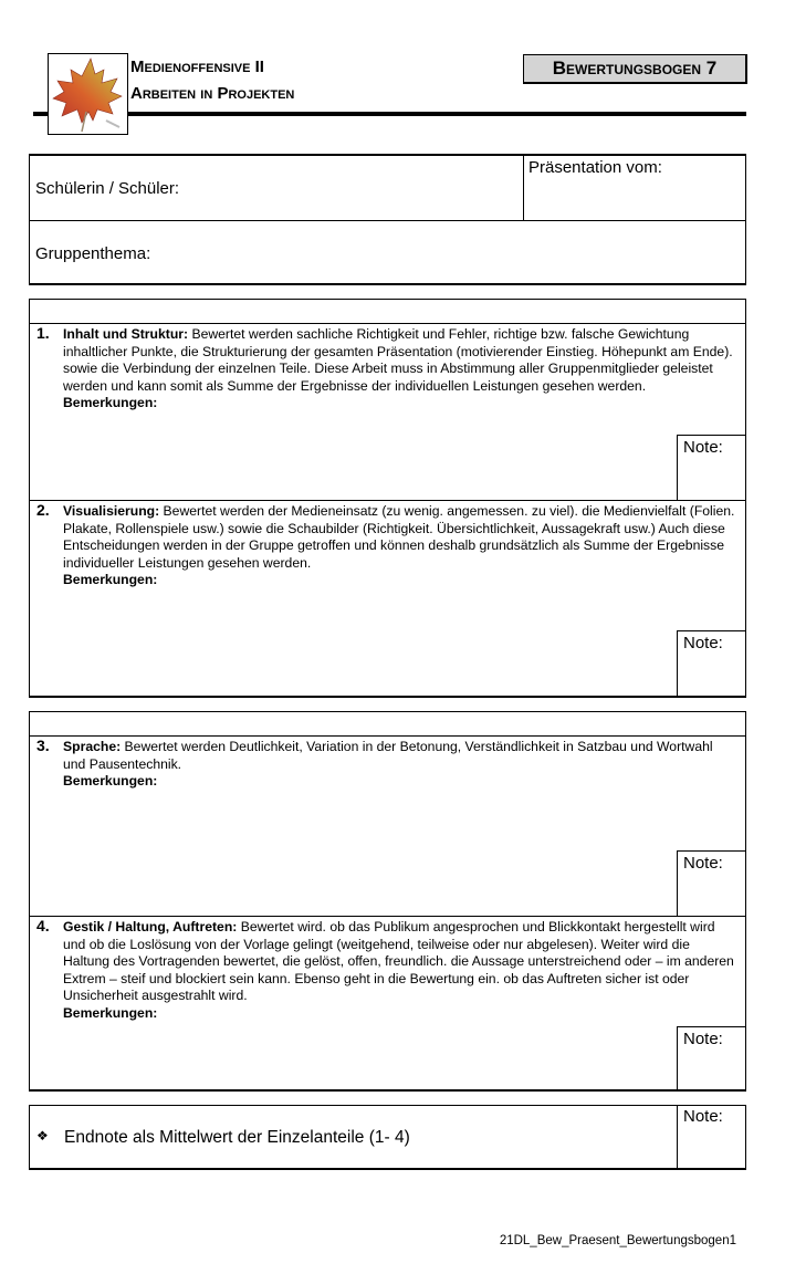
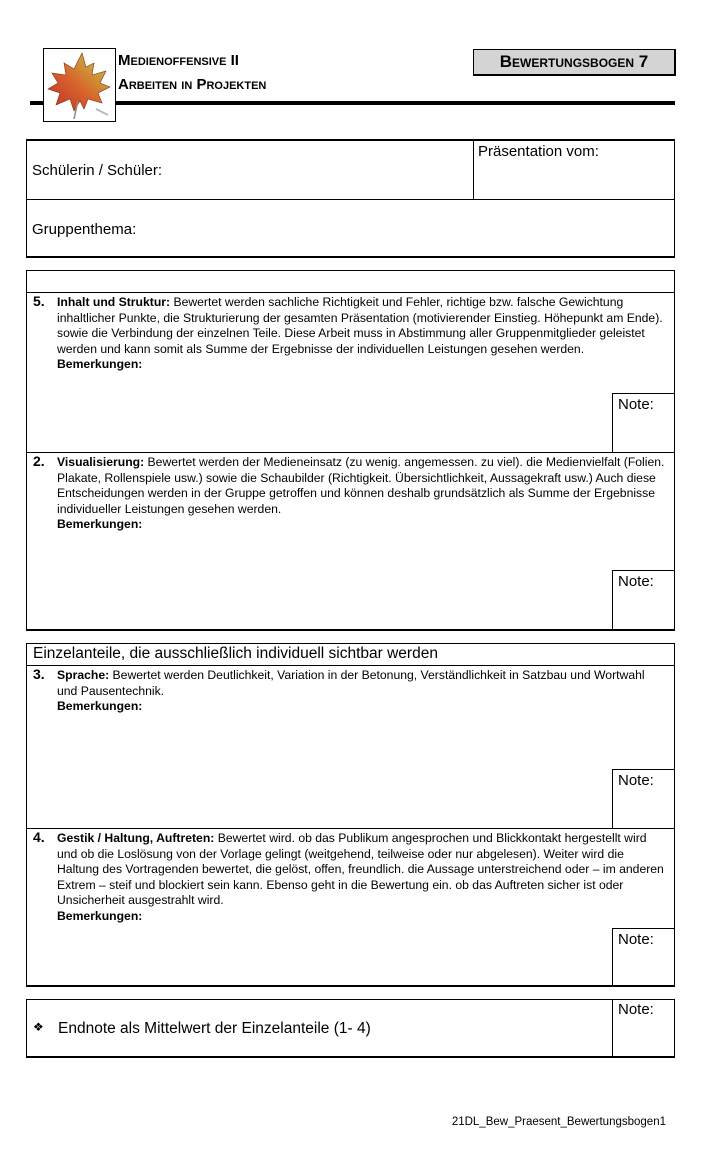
  Medienoffensive II
  Arbeiten in Projekten
  Bewertungsbogen 7
  Schülerin / Schüler:
  Präsentation vom:
  Gruppenthema:
- 1.
+ 5.
  Inhalt und Struktur: Bewertet werden sachliche Richtigkeit und Fehler, richtige bzw. falsche Gewichtung inhaltlicher Punkte, die Strukturierung der gesamten Präsentation (motivierender Einstieg. Höhepunkt am Ende). sowie die Verbindung der einzelnen Teile. Diese Arbeit muss in Abstimmung aller Gruppenmitglieder geleistet werden und kann somit als Summe der Ergebnisse der individuellen Leistungen gesehen werden.
  Bemerkungen:
  Note:
  2.
  Visualisierung: Bewertet werden der Medieneinsatz (zu wenig. angemessen. zu viel). die Medienvielfalt (Folien. Plakate, Rollenspiele usw.) sowie die Schaubilder (Richtigkeit. Übersichtlichkeit, Aussagekraft usw.) Auch diese Entscheidungen werden in der Gruppe getroffen und können deshalb grundsätzlich als Summe der Ergebnisse individueller Leistungen gesehen werden.
  Bemerkungen:
  Note:
+ Einzelanteile, die ausschließlich individuell sichtbar werden
  3.
  Sprache: Bewertet werden Deutlichkeit, Variation in der Betonung, Verständlichkeit in Satzbau und Wortwahl und Pausentechnik.
  Bemerkungen:
  Note:
  4.
  Gestik / Haltung, Auftreten: Bewertet wird. ob das Publikum angesprochen und Blickkontakt hergestellt wird und ob die Loslösung von der Vorlage gelingt (weitgehend, teilweise oder nur abgelesen). Weiter wird die Haltung des Vortragenden bewertet, die gelöst, offen, freundlich. die Aussage unterstreichend oder – im anderen Extrem – steif und blockiert sein kann. Ebenso geht in die Bewertung ein. ob das Auftreten sicher ist oder Unsicherheit ausgestrahlt wird.
  Bemerkungen:
  Note:
  ❖
  Endnote als Mittelwert der Einzelanteile (1- 4)
  Note:
  21DL_Bew_Praesent_Bewertungsbogen1
